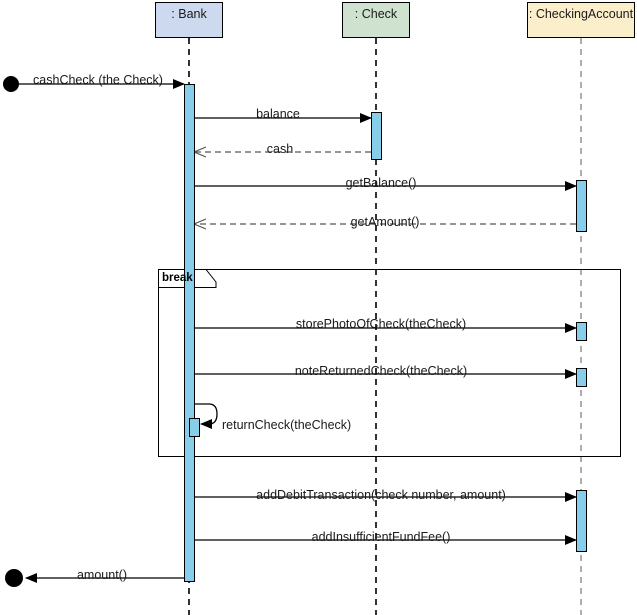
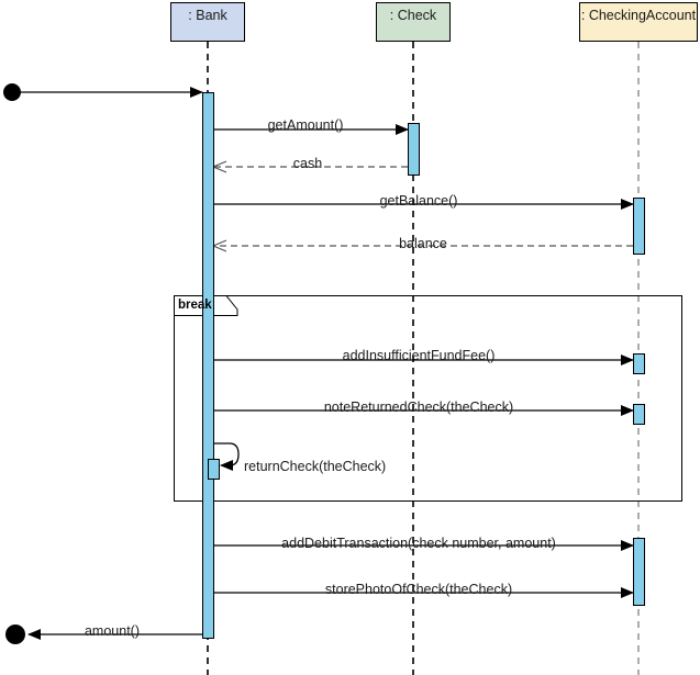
  : Bank
  : Check
  : CheckingAccount
  break
- cashCheck (the Check)
- balance
+ getAmount()
  cash
  getBalance()
- getAmount()
+ balance
- storePhotoOfCheck(theCheck)
+ addInsufficientFundFee()
  noteReturnedCheck(theCheck)
  returnCheck(theCheck)
  addDebitTransaction(check number, amount)
- addInsufficientFundFee()
+ storePhotoOfCheck(theCheck)
  amount()
